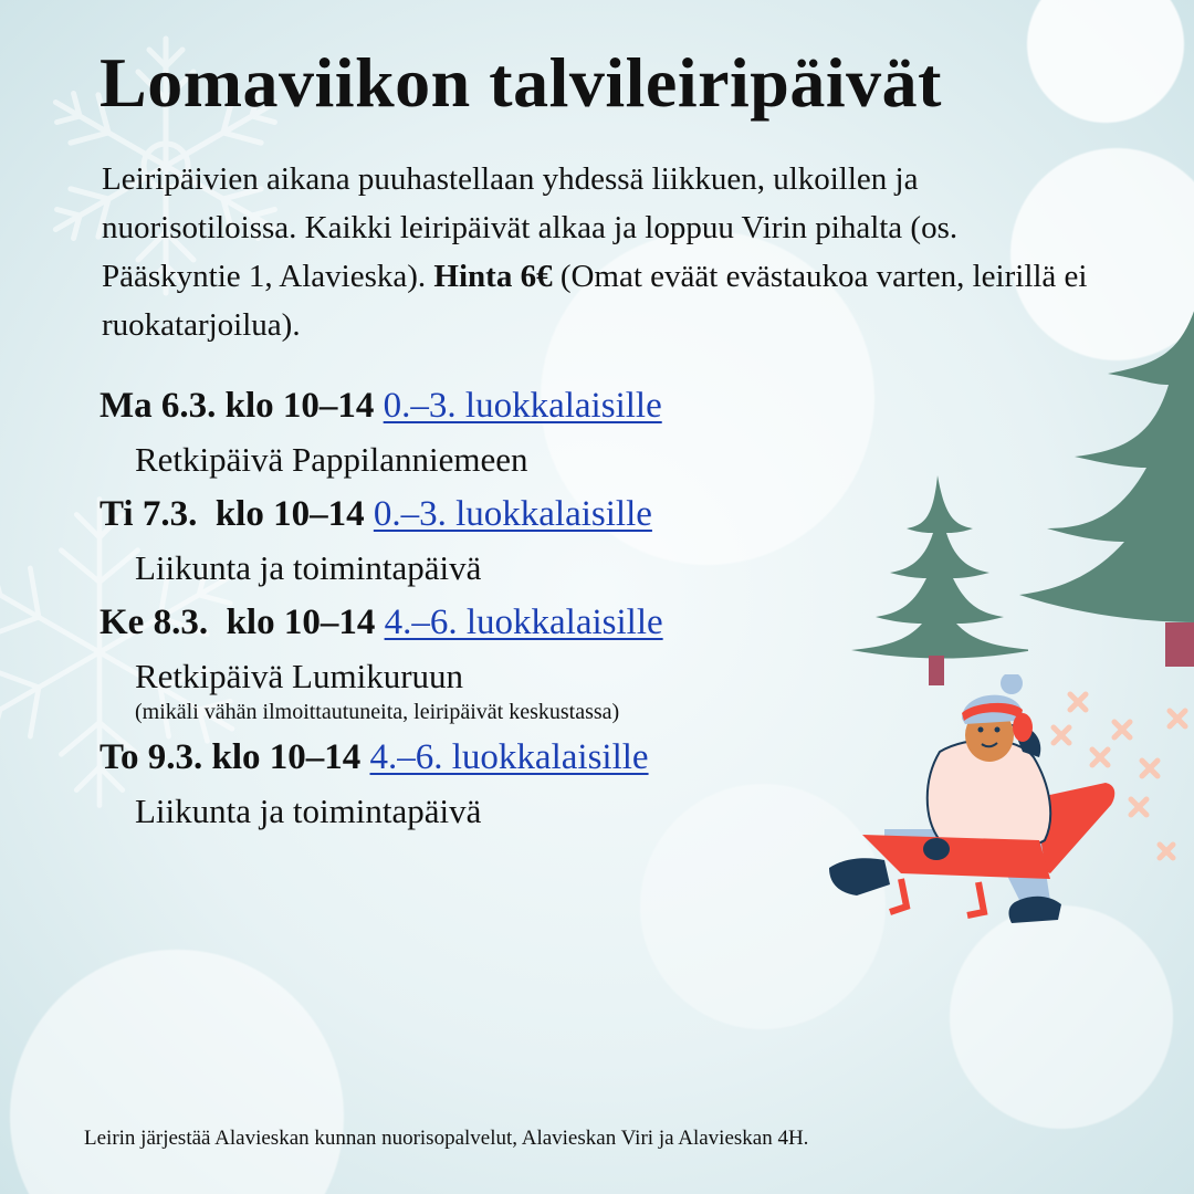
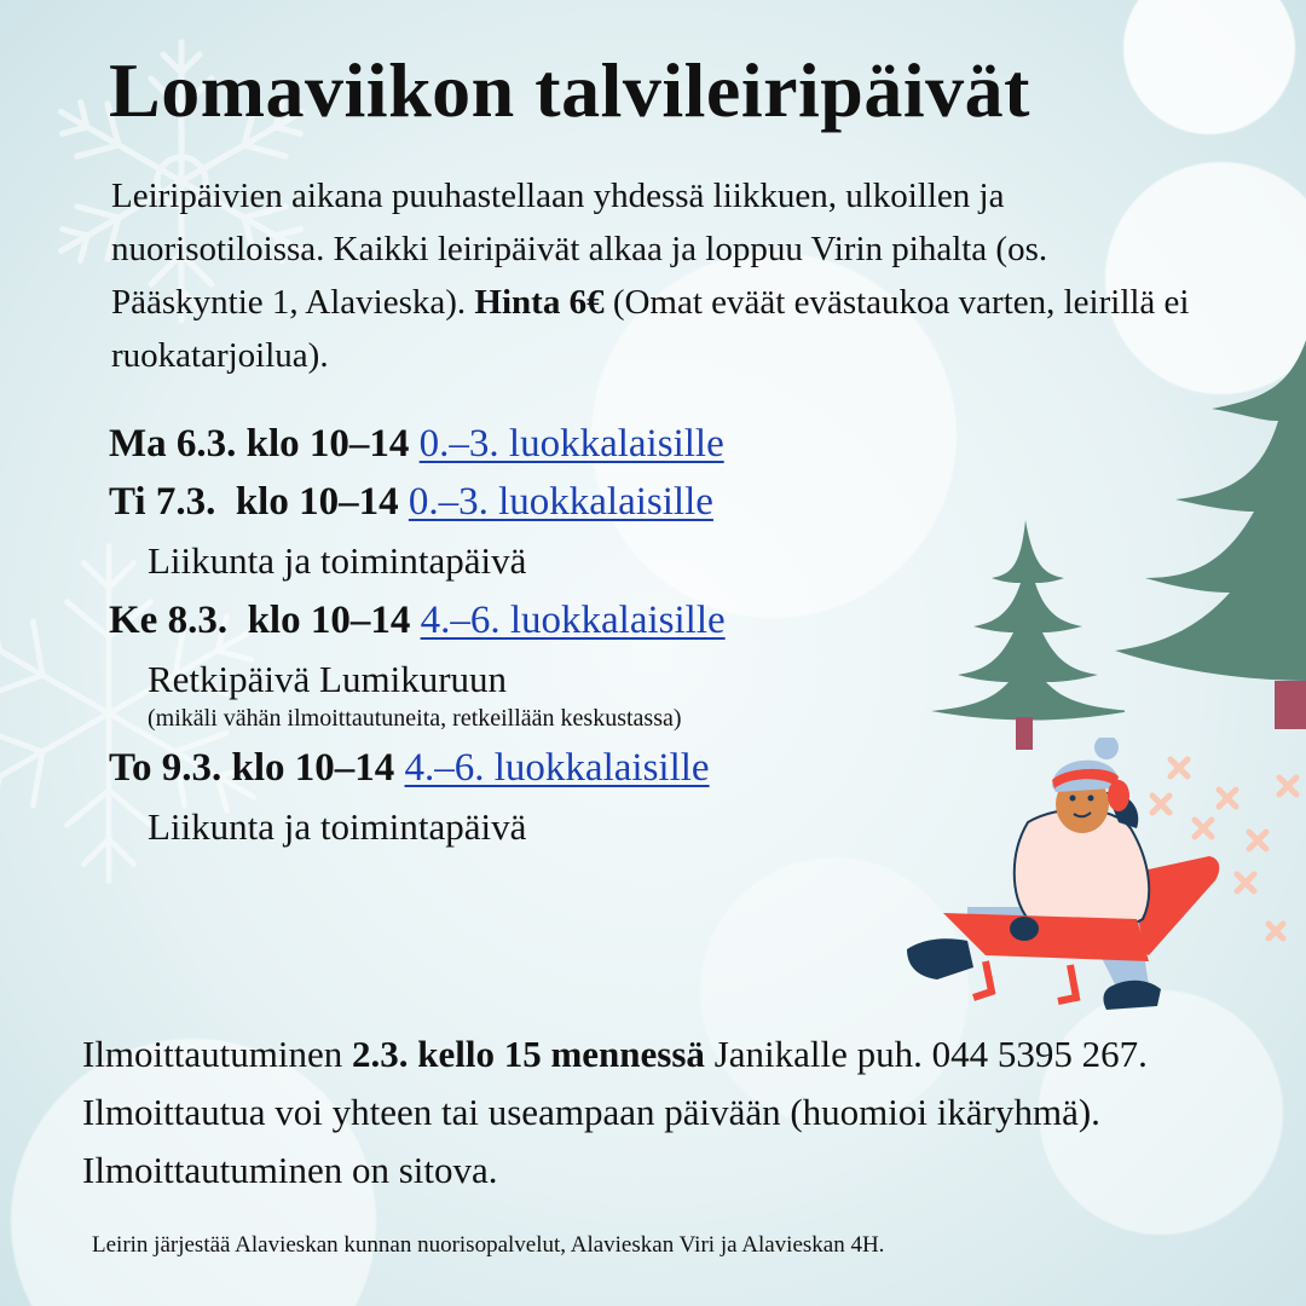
  Lomaviikon talvileiripäivät
  Leiripäivien aikana puuhastellaan yhdessä liikkuen, ulkoillen ja nuorisotiloissa. Kaikki leiripäivät alkaa ja loppuu Virin pihalta (os. Pääskyntie 1, Alavieska). Hinta 6€ (Omat eväät evästaukoa varten, leirillä ei ruokatarjoilua).
  Ma 6.3. klo 10–14 0.–3. luokkalaisille
- Retkipäivä Pappilanniemeen
  Ti 7.3. klo 10–14 0.–3. luokkalaisille
  Liikunta ja toimintapäivä
  Ke 8.3. klo 10–14 4.–6. luokkalaisille
  Retkipäivä Lumikuruun
- (mikäli vähän ilmoittautuneita, leiripäivät keskustassa)
+ (mikäli vähän ilmoittautuneita, retkeillään keskustassa)
  To 9.3. klo 10–14 4.–6. luokkalaisille
  Liikunta ja toimintapäivä
+ Ilmoittautuminen 2.3. kello 15 mennessä Janikalle puh. 044 5395 267. Ilmoittautua voi yhteen tai useampaan päivään (huomioi ikäryhmä). Ilmoittautuminen on sitova.
  Leirin järjestää Alavieskan kunnan nuorisopalvelut, Alavieskan Viri ja Alavieskan 4H.
